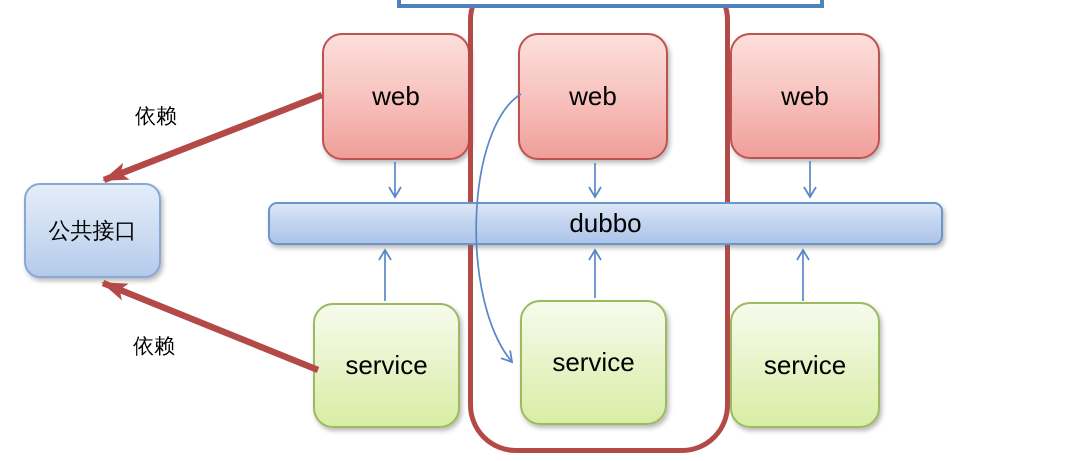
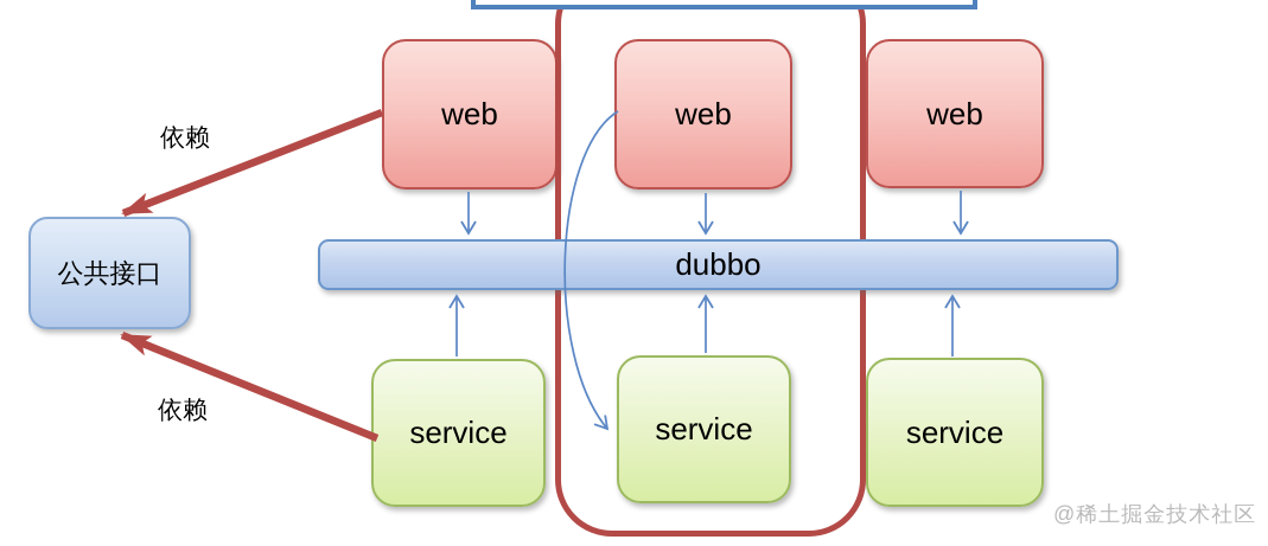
  web
  web
  web
  dubbo
  service
  service
  service
  公共接口
  依赖
  依赖
+ @稀土掘金技术社区
